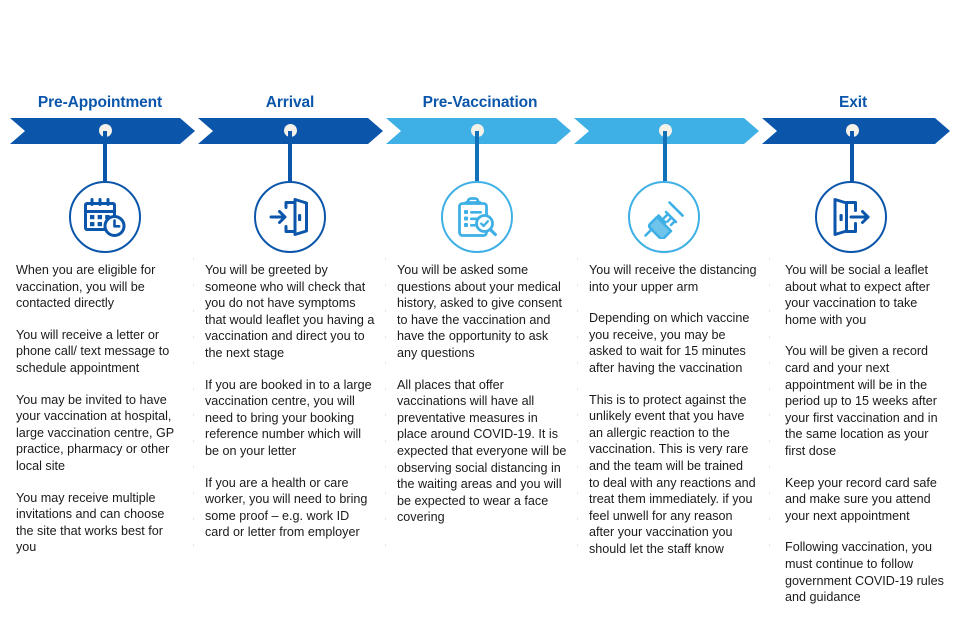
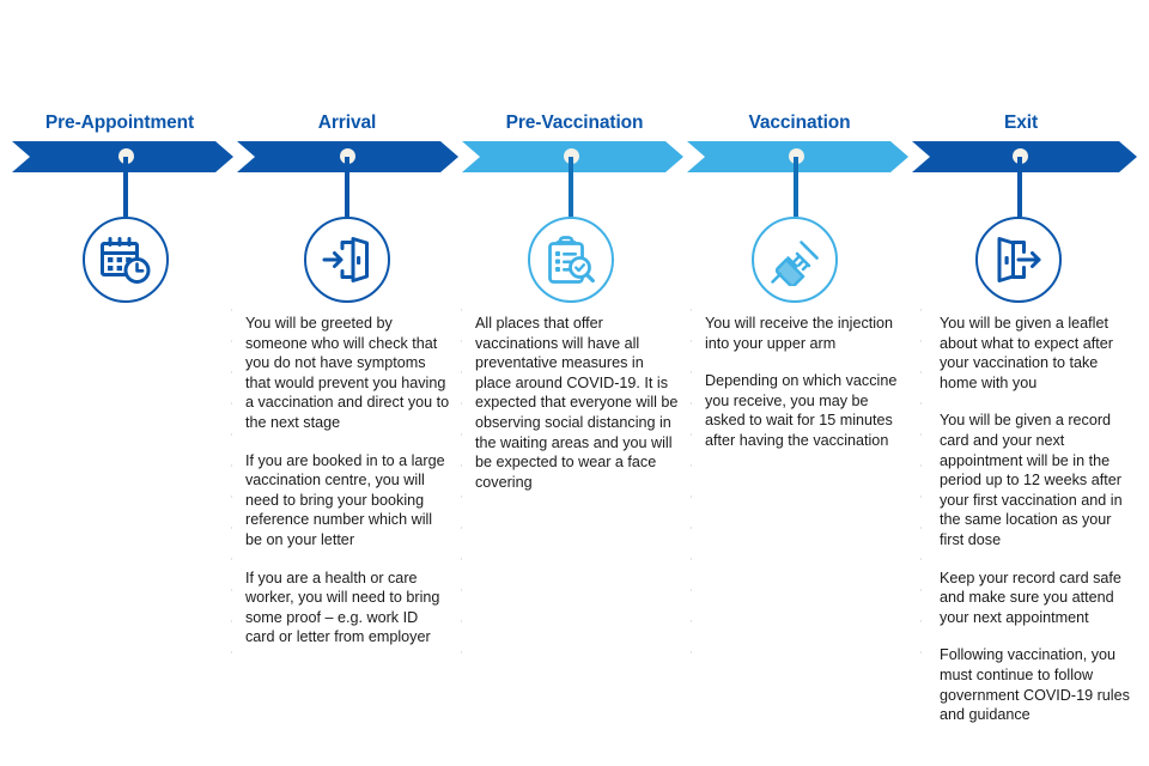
  Pre-Appointment
  Arrival
  Pre-Vaccination
+ Vaccination
  Exit
- When you are eligible for vaccination, you will be contacted directly
- You will receive a letter or phone call/ text message to schedule appointment
- You may be invited to have your vaccination at hospital, large vaccination centre, GP practice, pharmacy or other local site
- You may receive multiple invitations and can choose the site that works best for you
- You will be greeted by someone who will check that you do not have symptoms that would leaflet you having a vaccination and direct you to the next stage
+ You will be greeted by someone who will check that you do not have symptoms that would prevent you having a vaccination and direct you to the next stage
  If you are booked in to a large vaccination centre, you will need to bring your booking reference number which will be on your letter
  If you are a health or care worker, you will need to bring some proof – e.g. work ID card or letter from employer
- You will be asked some questions about your medical history, asked to give consent to have the vaccination and have the opportunity to ask any questions
  All places that offer vaccinations will have all preventative measures in place around COVID-19. It is expected that everyone will be observing social distancing in the waiting areas and you will be expected to wear a face covering
- You will receive the distancing into your upper arm
+ You will receive the injection into your upper arm
  Depending on which vaccine you receive, you may be asked to wait for 15 minutes after having the vaccination
- This is to protect against the unlikely event that you have an allergic reaction to the vaccination. This is very rare and the team will be trained to deal with any reactions and treat them immediately. if you feel unwell for any reason after your vaccination you should let the staff know
- You will be social a leaflet about what to expect after your vaccination to take home with you
+ You will be given a leaflet about what to expect after your vaccination to take home with you
- You will be given a record card and your next appointment will be in the period up to 15 weeks after your first vaccination and in the same location as your first dose
+ You will be given a record card and your next appointment will be in the period up to 12 weeks after your first vaccination and in the same location as your first dose
  Keep your record card safe and make sure you attend your next appointment
  Following vaccination, you must continue to follow government COVID-19 rules and guidance
